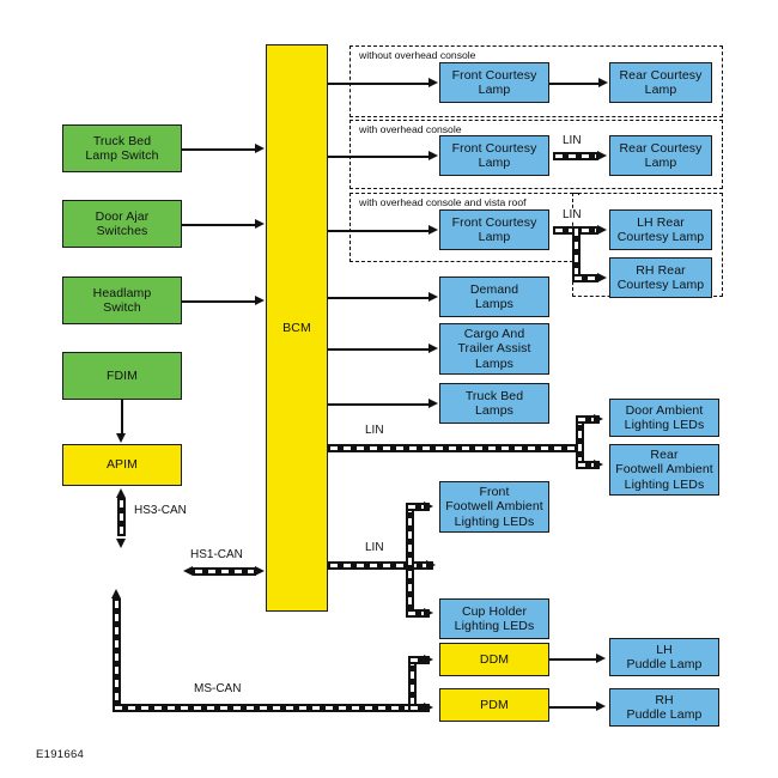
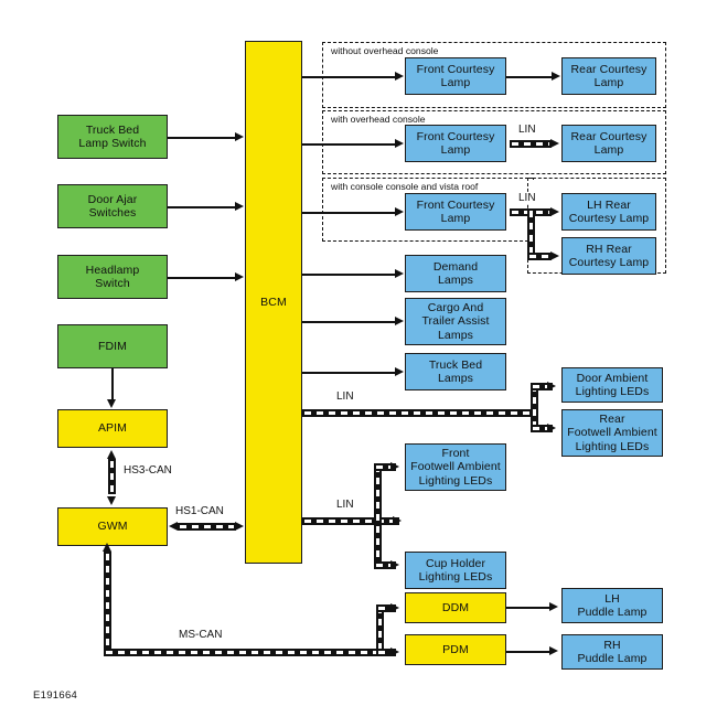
  without overhead console
  with overhead console
- with overhead console and vista roof
+ with console console and vista roof
  BCM
  Truck Bed
  Lamp Switch
  Door Ajar
  Switches
  Headlamp
  Switch
  FDIM
  APIM
+ GWM
  Front Courtesy
  Lamp
  Rear Courtesy
  Lamp
  Front Courtesy
  Lamp
  Rear Courtesy
  Lamp
  Front Courtesy
  Lamp
  LH Rear
  Courtesy Lamp
  RH Rear
  Courtesy Lamp
  Demand
  Lamps
  Cargo And
  Trailer Assist
  Lamps
  Truck Bed
  Lamps
  Door Ambient
  Lighting LEDs
  Rear
  Footwell Ambient
  Lighting LEDs
  Front
  Footwell Ambient
  Lighting LEDs
  Cup Holder
  Lighting LEDs
  DDM
  PDM
  LH
  Puddle Lamp
  RH
  Puddle Lamp
  HS3-CAN
  HS1-CAN
  MS-CAN
  LIN
  LIN
  LIN
  LIN
  E191664
